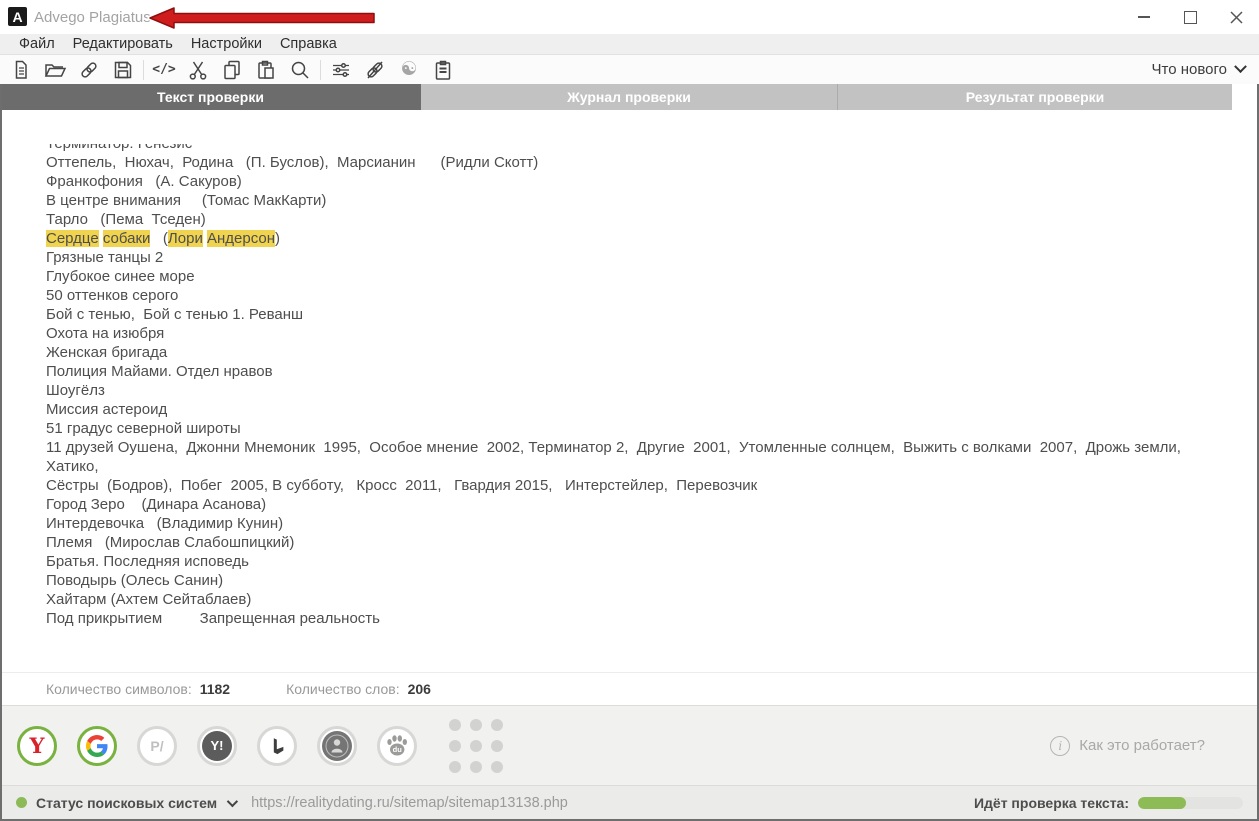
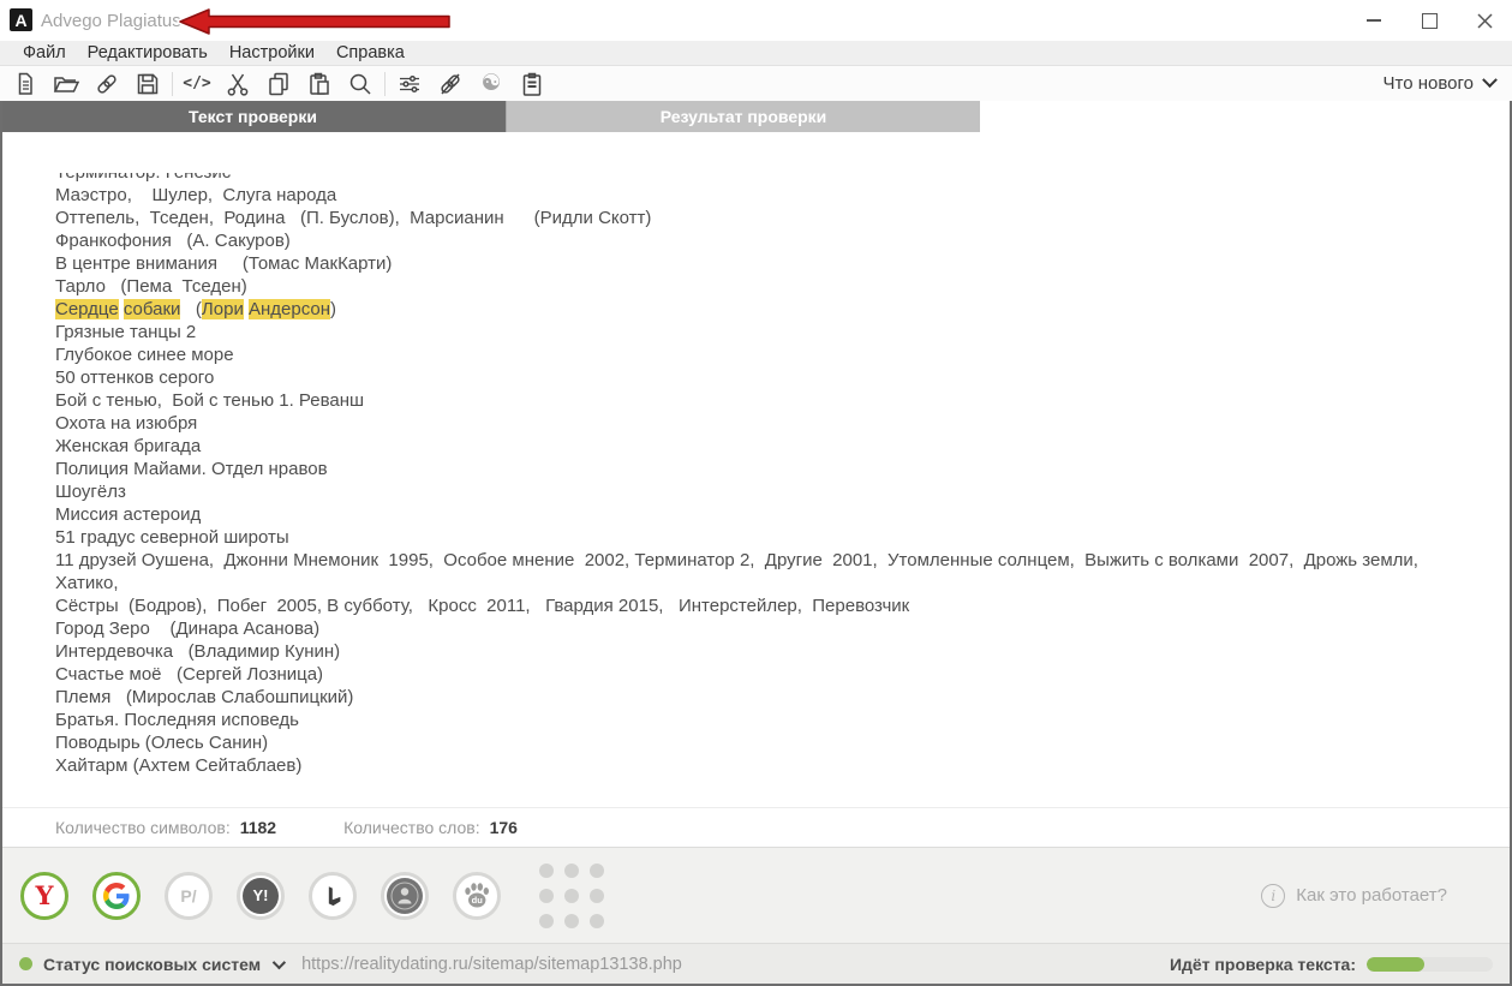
  A
  Advego Plagiatus
  Файл
  Редактировать
  Настройки
  Справка
  </>
  ☯
  Что нового
  Текст проверки
- Журнал проверки
  Результат проверки
  Терминатор: Генезис
+ Маэстро, Шулер, Слуга народа
- Оттепель, Нюхач, Родина (П. Буслов), Марсианин (Ридли Скотт)
+ Оттепель, Тседен, Родина (П. Буслов), Марсианин (Ридли Скотт)
  Франкофония (А. Сакуров)
  В центре внимания (Томас МакКарти)
  Тарло (Пема Тседен)
  Сердце собаки (Лори Андерсон)
  Грязные танцы 2
  Глубокое синее море
  50 оттенков серого
  Бой с тенью, Бой с тенью 1. Реванш
  Охота на изюбря
  Женская бригада
  Полиция Майами. Отдел нравов
  Шоугёлз
  Миссия астероид
  51 градус северной широты
  11 друзей Оушена, Джонни Мнемоник 1995, Особое мнение 2002, Терминатор 2, Другие 2001, Утомленные солнцем, Выжить с волками 2007, Дрожь земли, Хатико,
  Сёстры (Бодров), Побег 2005, В субботу, Кросс 2011, Гвардия 2015, Интерстейлер, Перевозчик
  Город Зеро (Динара Асанова)
  Интердевочка (Владимир Кунин)
+ Счастье моё (Сергей Лозница)
  Племя (Мирослав Слабошпицкий)
  Братья. Последняя исповедь
  Поводырь (Олесь Санин)
  Хайтарм (Ахтем Сейтаблаев)
- Под прикрытием Запрещенная реальность
  Количество символов:
  1182
  Количество слов:
- 206
+ 176
  Y
  P/
  Y!
  du
  i
  Как это работает?
  Статус поисковых систем
  https://realitydating.ru/sitemap/sitemap13138.php
  Идёт проверка текста:
